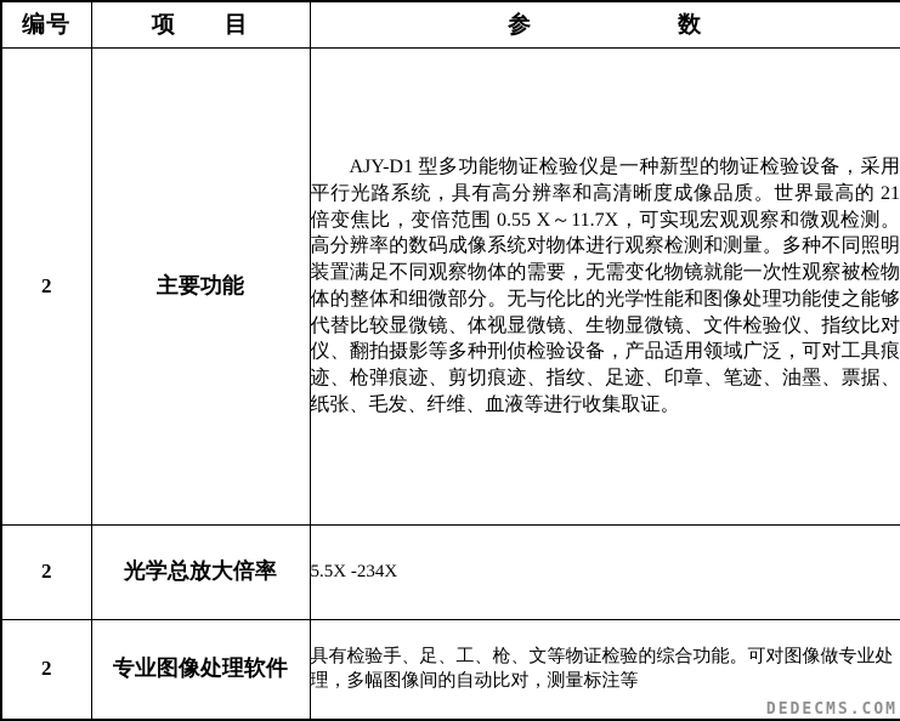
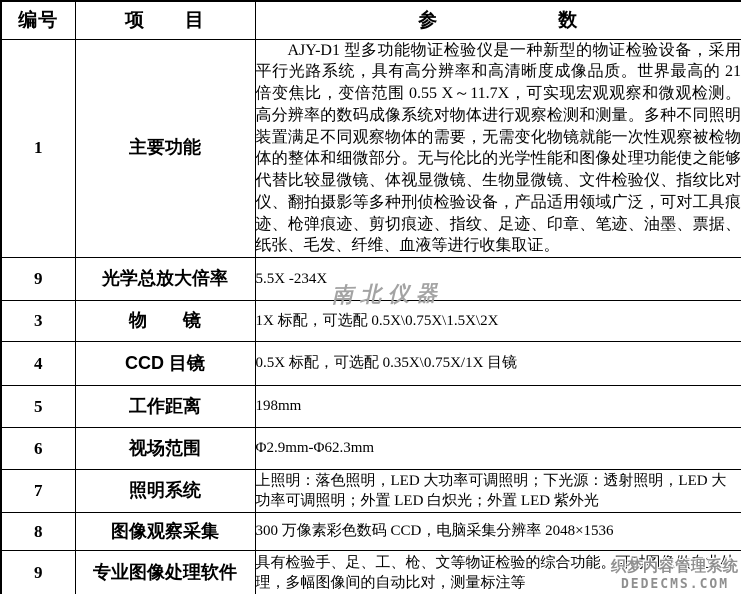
  编号	项 目	参 数
- 2	主要功能	AJY-D1 型多功能物证检验仪是一种新型的物证检验设备，采用平行光路系统，具有高分辨率和高清晰度成像品质。世界最高的 21 倍变焦比，变倍范围 0.55 X～11.7X，可实现宏观观察和微观检测。高分辨率的数码成像系统对物体进行观察检测和测量。多种不同照明装置满足不同观察物体的需要，无需变化物镜就能一次性观察被检物体的整体和细微部分。无与伦比的光学性能和图像处理功能使之能够代替比较显微镜、体视显微镜、生物显微镜、文件检验仪、指纹比对仪、翻拍摄影等多种刑侦检验设备，产品适用领域广泛，可对工具痕迹、枪弹痕迹、剪切痕迹、指纹、足迹、印章、笔迹、油墨、票据、纸张、毛发、纤维、血液等进行收集取证。
+ 1	主要功能	AJY-D1 型多功能物证检验仪是一种新型的物证检验设备，采用平行光路系统，具有高分辨率和高清晰度成像品质。世界最高的 21 倍变焦比，变倍范围 0.55 X～11.7X，可实现宏观观察和微观检测。高分辨率的数码成像系统对物体进行观察检测和测量。多种不同照明装置满足不同观察物体的需要，无需变化物镜就能一次性观察被检物体的整体和细微部分。无与伦比的光学性能和图像处理功能使之能够代替比较显微镜、体视显微镜、生物显微镜、文件检验仪、指纹比对仪、翻拍摄影等多种刑侦检验设备，产品适用领域广泛，可对工具痕迹、枪弹痕迹、剪切痕迹、指纹、足迹、印章、笔迹、油墨、票据、纸张、毛发、纤维、血液等进行收集取证。
- 2	光学总放大倍率	5.5X -234X
+ 9	光学总放大倍率	5.5X -234X
+ 3	物 镜	1X 标配，可选配 0.5X\0.75X\1.5X\2X
+ 4	CCD 目镜	0.5X 标配，可选配 0.35X\0.75X/1X 目镜
+ 5	工作距离	198mm
+ 6	视场范围	Φ2.9mm-Φ62.3mm
+ 7	照明系统	上照明：落色照明，LED 大功率可调照明；下光源：透射照明，LED 大功率可调照明；外置 LED 白炽光；外置 LED 紫外光
+ 8	图像观察采集	300 万像素彩色数码 CCD，电脑采集分辨率 2048×1536
- 2	专业图像处理软件	具有检验手、足、工、枪、文等物证检验的综合功能。可对图像做专业处理，多幅图像间的自动比对，测量标注等
+ 9	专业图像处理软件	具有检验手、足、工、枪、文等物证检验的综合功能。可对图像做专业处理，多幅图像间的自动比对，测量标注等
+ 南北仪器
+ 织梦内容管理系统
  DEDECMS.COM
